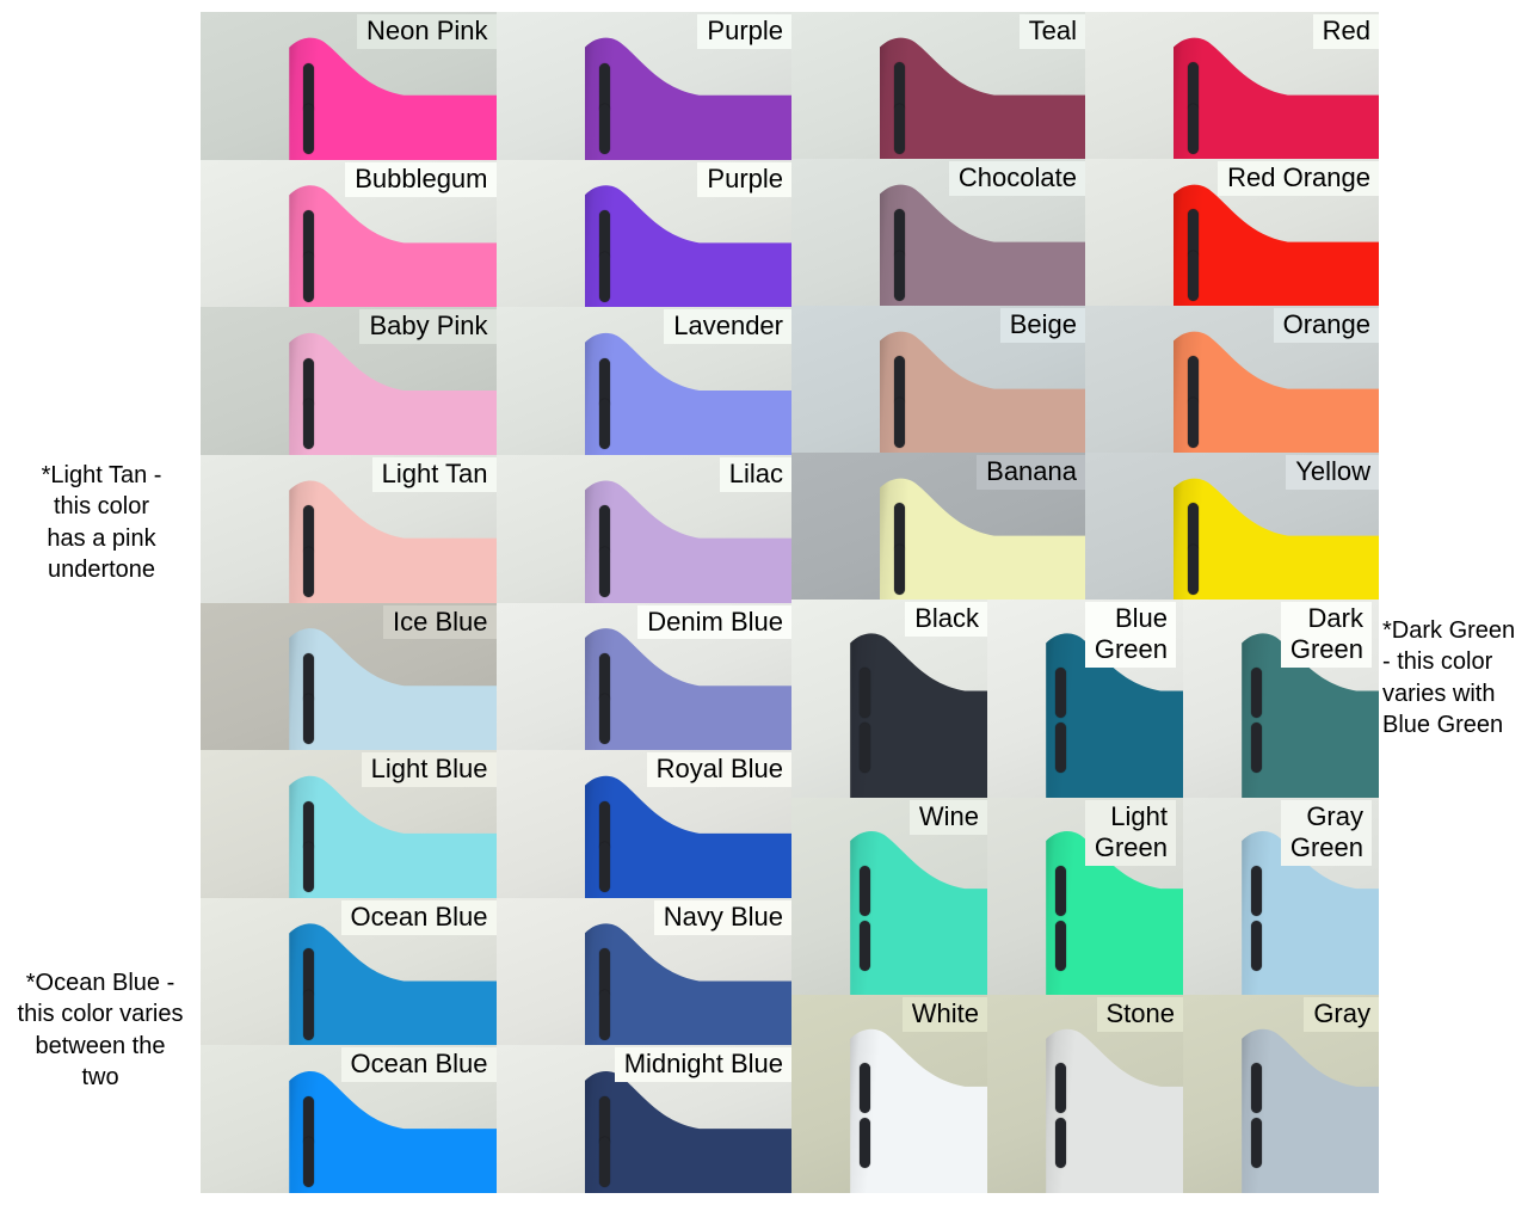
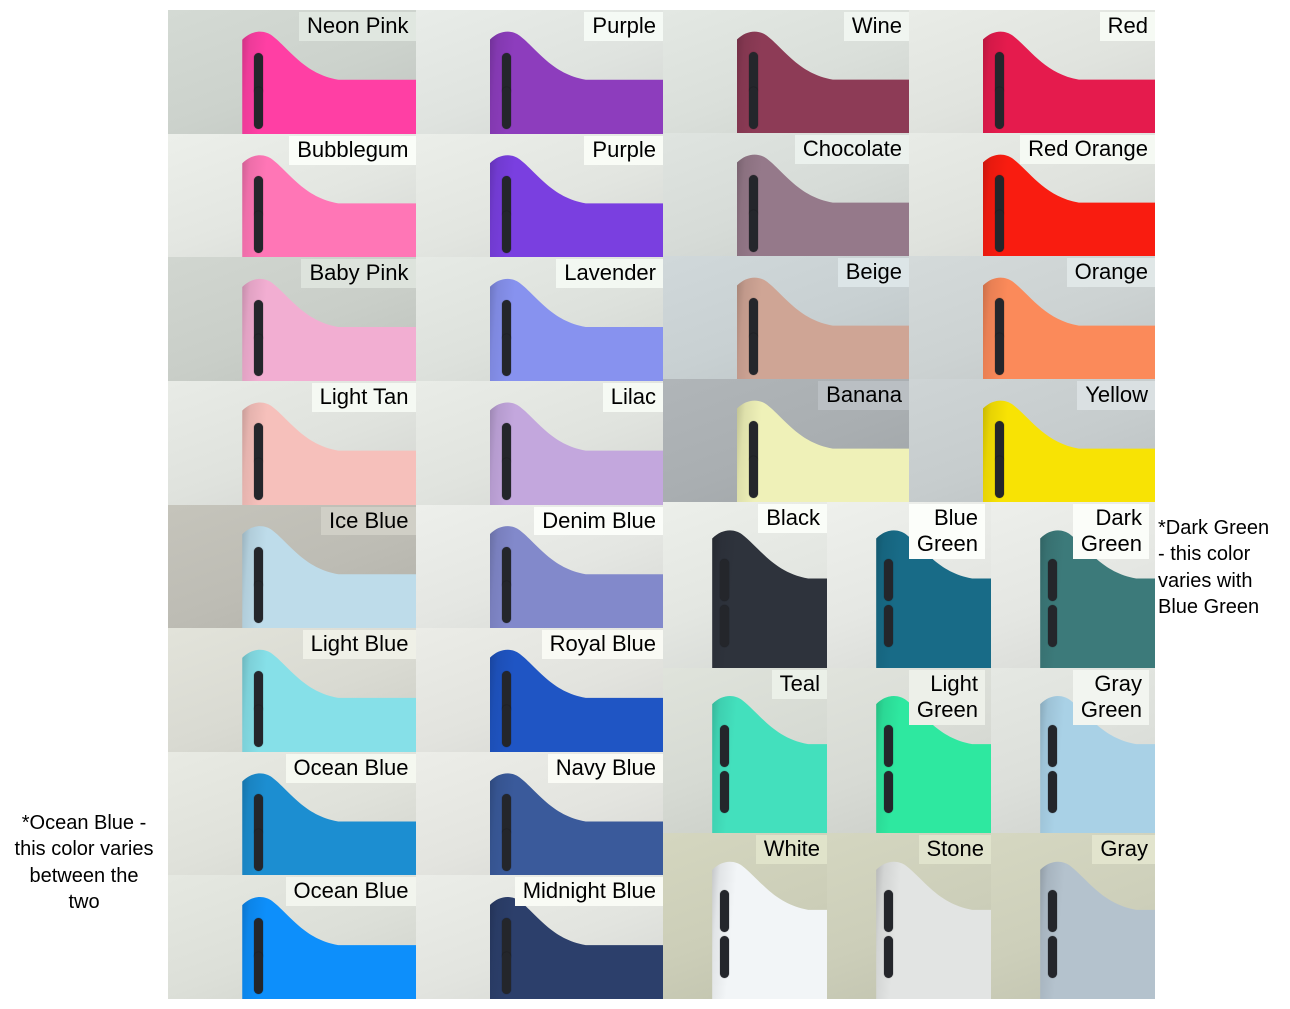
  Neon Pink
  Purple
  Bubblegum
  Purple
  Baby Pink
  Lavender
  Light Tan
  Lilac
  Ice Blue
  Denim Blue
  Light Blue
  Royal Blue
  Ocean Blue
  Navy Blue
  Ocean Blue
  Midnight Blue
- Teal
+ Wine
  Red
  Chocolate
  Red Orange
  Beige
  Orange
  Banana
  Yellow
  Black
  Blue
  Green
  Dark
  Green
- Wine
+ Teal
  Light
  Green
  Gray
  Green
  White
  Stone
  Gray
- *Light Tan -
- this color
- has a pink
- undertone
  *Ocean Blue -
  this color varies
  between the
  two
  *Dark Green
  - this color
  varies with
  Blue Green
